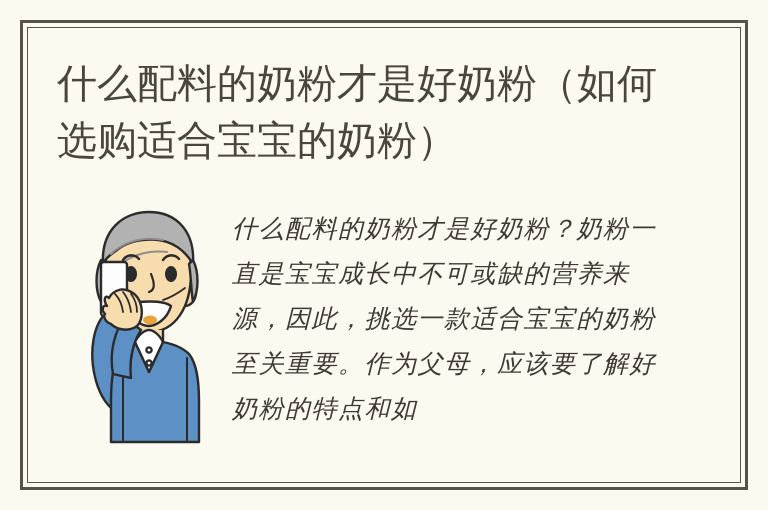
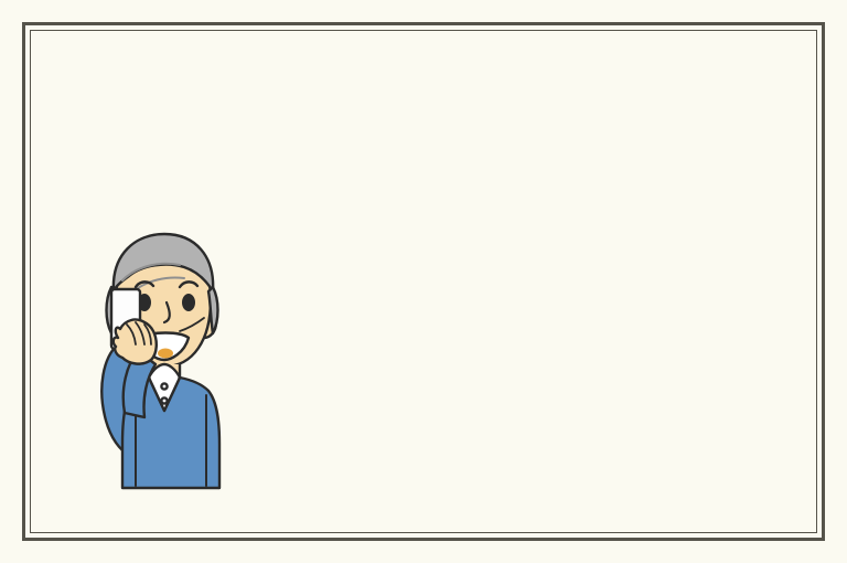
- 什么配料的奶粉才是好奶粉（如何选购适合宝宝的奶粉）
- 什么配料的奶粉才是好奶粉？奶粉一直是宝宝成长中不可或缺的营养来源，因此，挑选一款适合宝宝的奶粉至关重要。作为父母，应该要了解好奶粉的特点和如
